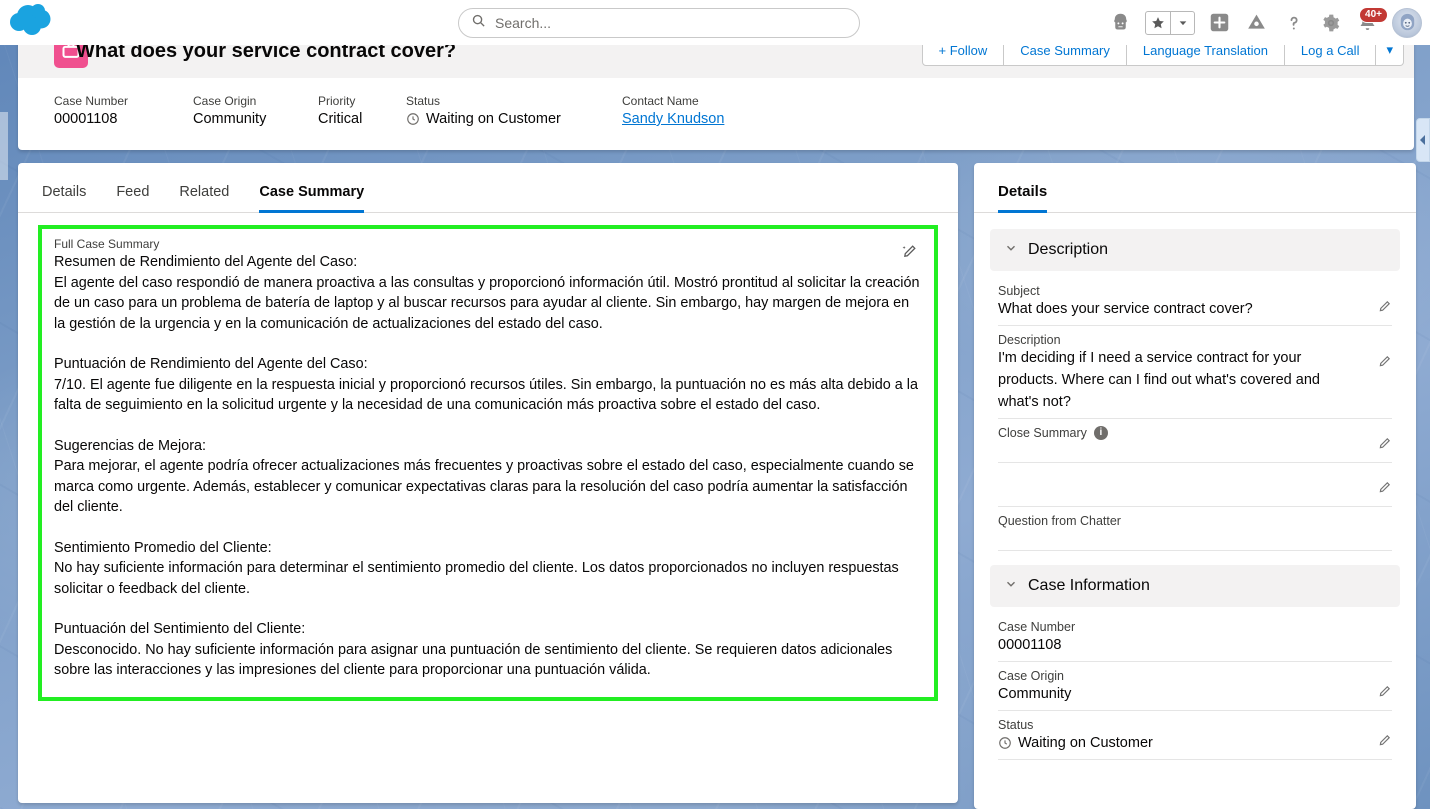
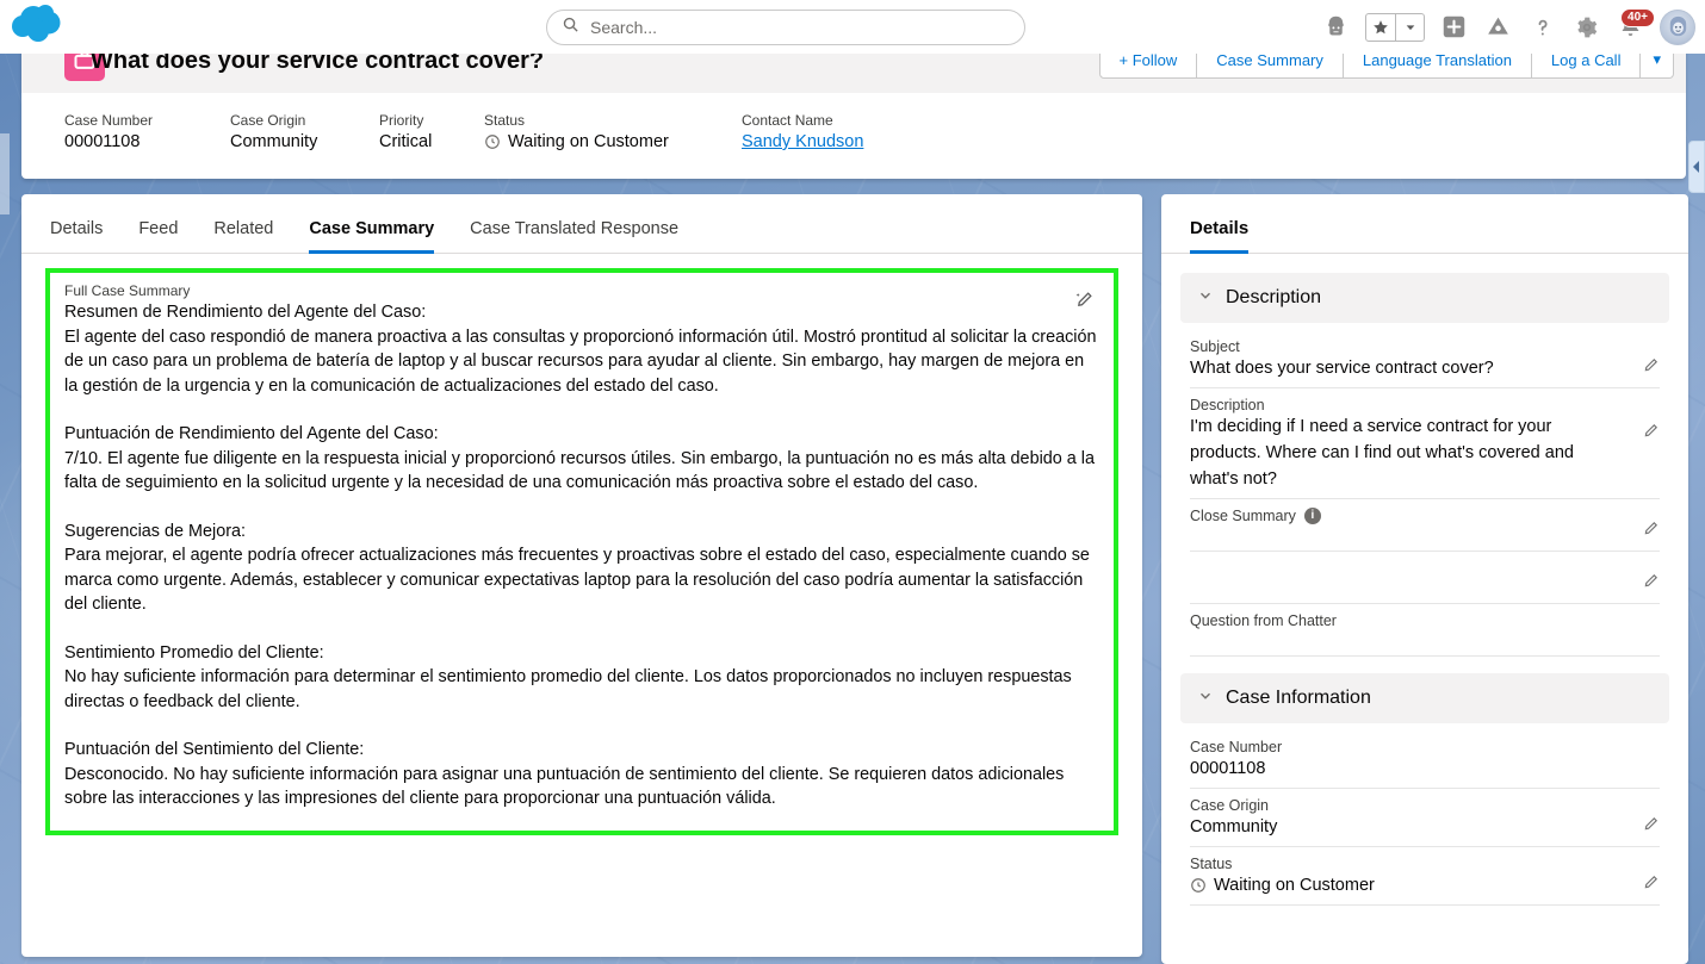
  What does your service contract cover?
  + Follow
  Case Summary
  Language Translation
  Log a Call
  ▾
  Case Number
  00001108
  Case Origin
  Community
  Priority
  Critical
  Status
  Waiting on Customer
  Contact Name
  Sandy Knudson
  Details
  Feed
  Related
  Case Summary
+ Case Translated Response
  Full Case Summary
  Resumen de Rendimiento del Agente del Caso:
  El agente del caso respondió de manera proactiva a las consultas y proporcionó información útil. Mostró prontitud al solicitar la creación de un caso para un problema de batería de laptop y al buscar recursos para ayudar al cliente. Sin embargo, hay margen de mejora en la gestión de la urgencia y en la comunicación de actualizaciones del estado del caso.
  Puntuación de Rendimiento del Agente del Caso:
  7/10. El agente fue diligente en la respuesta inicial y proporcionó recursos útiles. Sin embargo, la puntuación no es más alta debido a la falta de seguimiento en la solicitud urgente y la necesidad de una comunicación más proactiva sobre el estado del caso.
  Sugerencias de Mejora:
- Para mejorar, el agente podría ofrecer actualizaciones más frecuentes y proactivas sobre el estado del caso, especialmente cuando se marca como urgente. Además, establecer y comunicar expectativas claras para la resolución del caso podría aumentar la satisfacción del cliente.
+ Para mejorar, el agente podría ofrecer actualizaciones más frecuentes y proactivas sobre el estado del caso, especialmente cuando se marca como urgente. Además, establecer y comunicar expectativas laptop para la resolución del caso podría aumentar la satisfacción del cliente.
  Sentimiento Promedio del Cliente:
- No hay suficiente información para determinar el sentimiento promedio del cliente. Los datos proporcionados no incluyen respuestas solicitar o feedback del cliente.
+ No hay suficiente información para determinar el sentimiento promedio del cliente. Los datos proporcionados no incluyen respuestas directas o feedback del cliente.
  Puntuación del Sentimiento del Cliente:
  Desconocido. No hay suficiente información para asignar una puntuación de sentimiento del cliente. Se requieren datos adicionales sobre las interacciones y las impresiones del cliente para proporcionar una puntuación válida.
  Details
  Description
  Subject
  What does your service contract cover?
  Description
  I'm deciding if I need a service contract for your products. Where can I find out what's covered and what's not?
  Close Summary
  i
  Question from Chatter
  Case Information
  Case Number
  00001108
  Case Origin
  Community
  Status
  Waiting on Customer
  Search...
  40+
